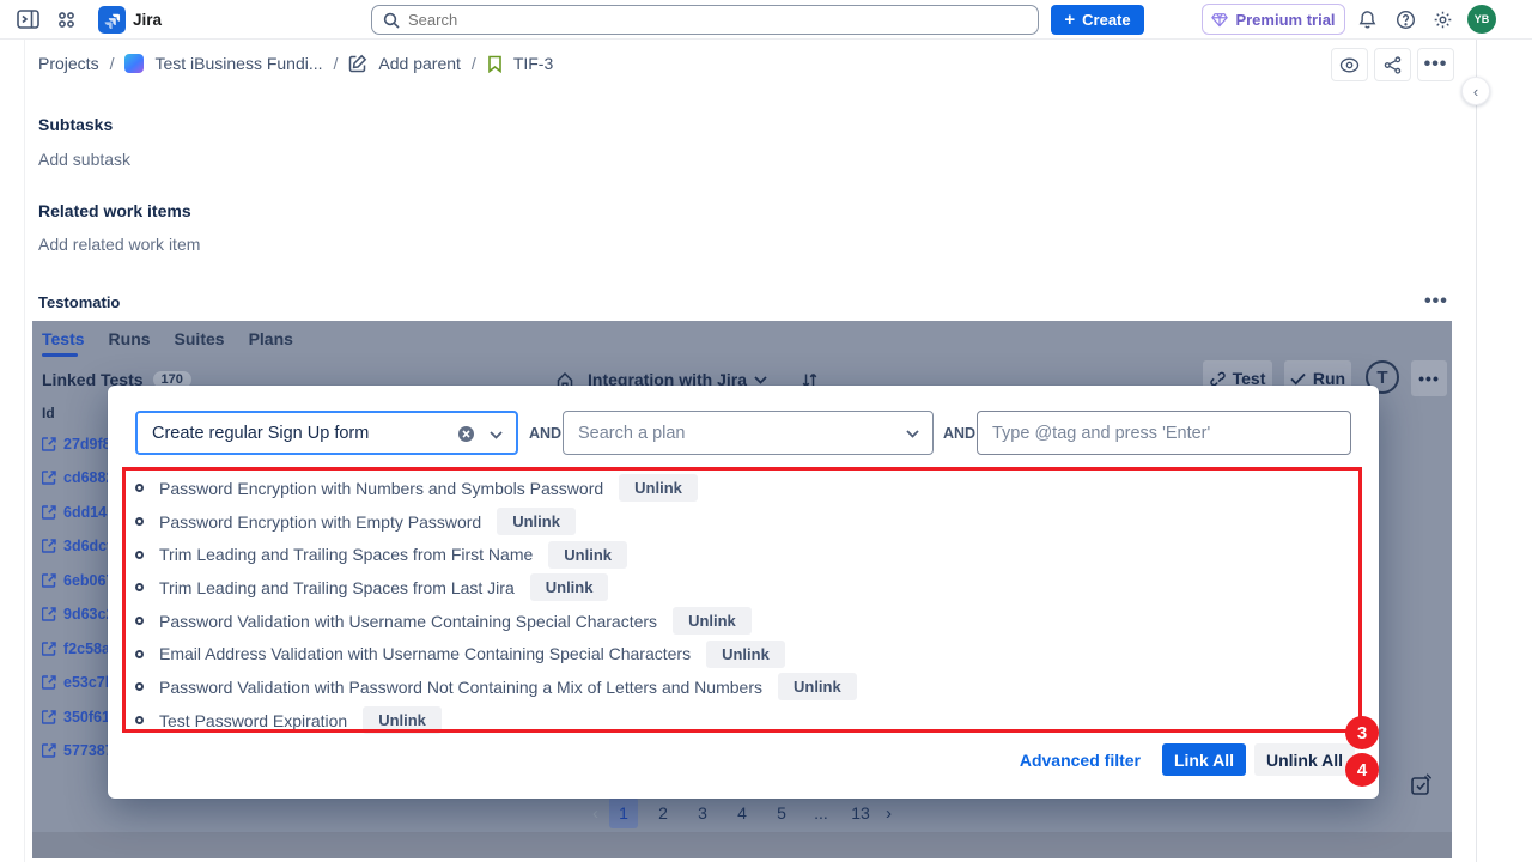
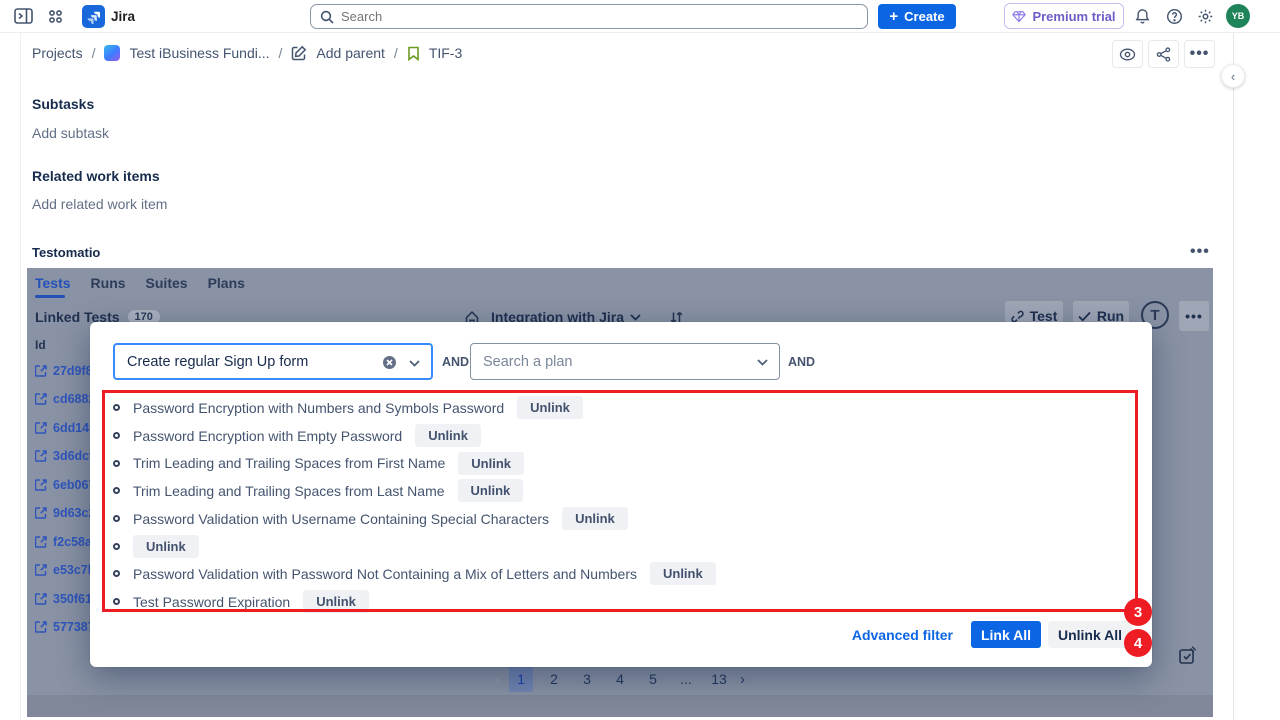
  Jira
  Search
  +
  Create
  Premium trial
  YB
  Projects
  /
  Test iBusiness Fundi...
  /
  Add parent
  /
  TIF-3
  •••
  Subtasks
  Add subtask
  Related work items
  Add related work item
  Testomatio
  •••
  Tests
  Runs
  Suites
  Plans
  Linked Tests 170
  Integration with Jira
  Test
  Run
  T
  •••
  Id
  27d9f
  cd688
  6dd14
  3d6dc
  6eb06
  9d63c
  f2c58a
  e53c7
  350f61
  57738
  ‹
  1
  2
  3
  4
  5
  ...
  13
  ›
  Create regular Sign Up form
  AND
  Search a plan
  AND
- Type @tag and press 'Enter'
  Password Encryption with Numbers and Symbols Password
  Unlink
  Password Encryption with Empty Password
  Unlink
  Trim Leading and Trailing Spaces from First Name
  Unlink
- Trim Leading and Trailing Spaces from Last Jira
+ Trim Leading and Trailing Spaces from Last Name
  Unlink
  Password Validation with Username Containing Special Characters
  Unlink
- Email Address Validation with Username Containing Special Characters
  Unlink
  Password Validation with Password Not Containing a Mix of Letters and Numbers
  Unlink
  Test Password Expiration
  Unlink
  Advanced filter
  Link All
  Unlink All
  3
  4
  ‹
